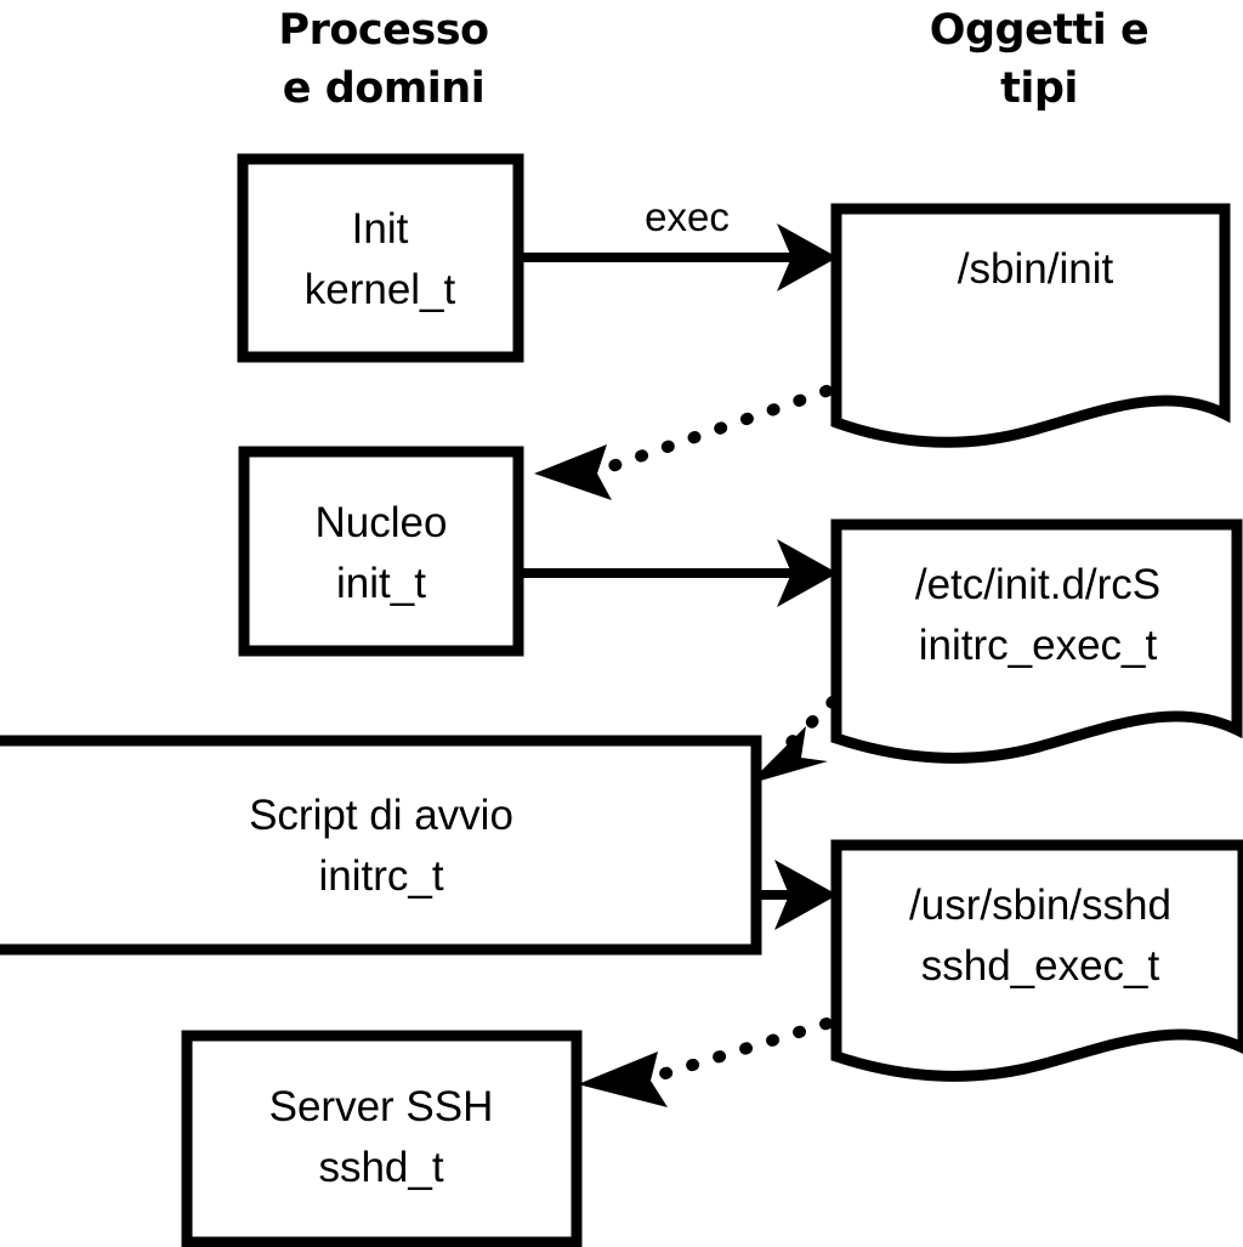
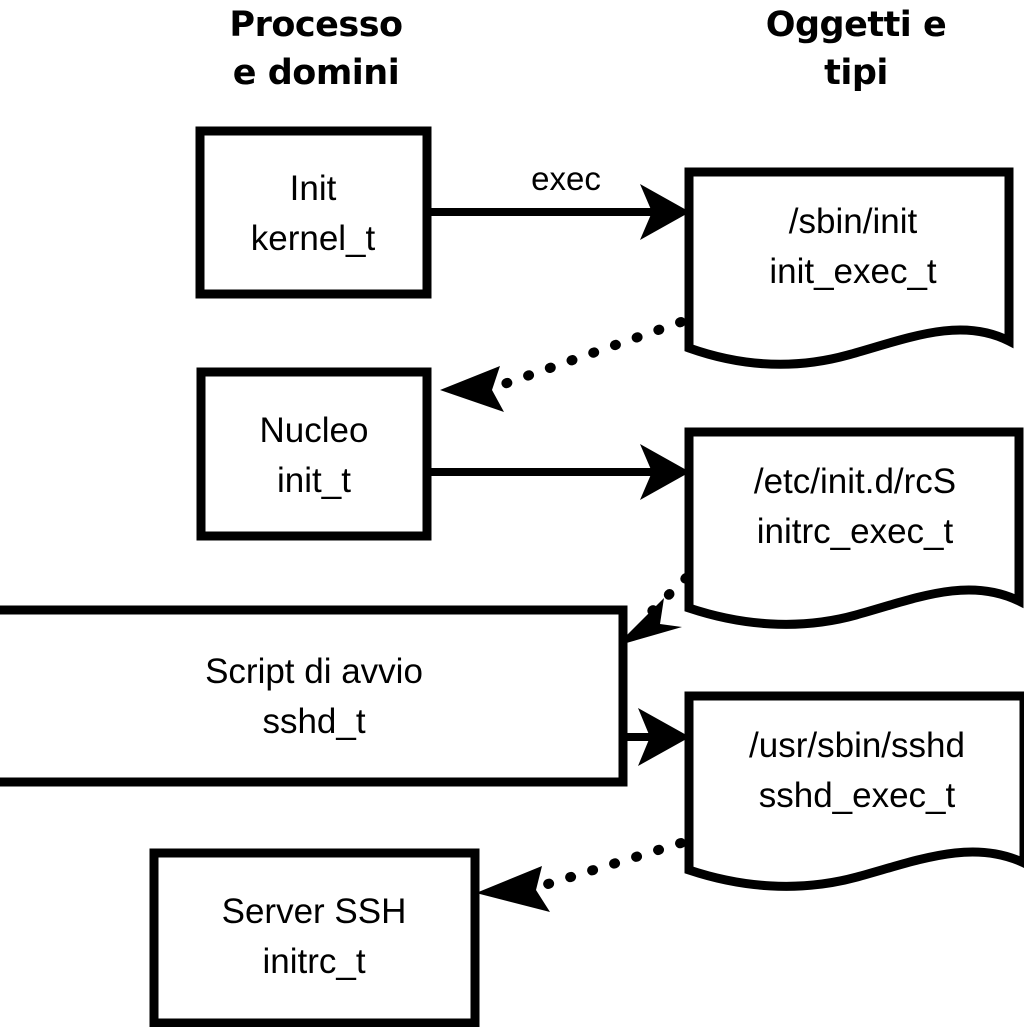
  Processo
  e domini
  Oggetti e
  tipi
  exec
  Init
  kernel_t
  Nucleo
  init_t
  Script di avvio
- initrc_t
+ sshd_t
  Server SSH
- sshd_t
+ initrc_t
  /sbin/init
+ init_exec_t
  /etc/init.d/rcS
  initrc_exec_t
  /usr/sbin/sshd
  sshd_exec_t
